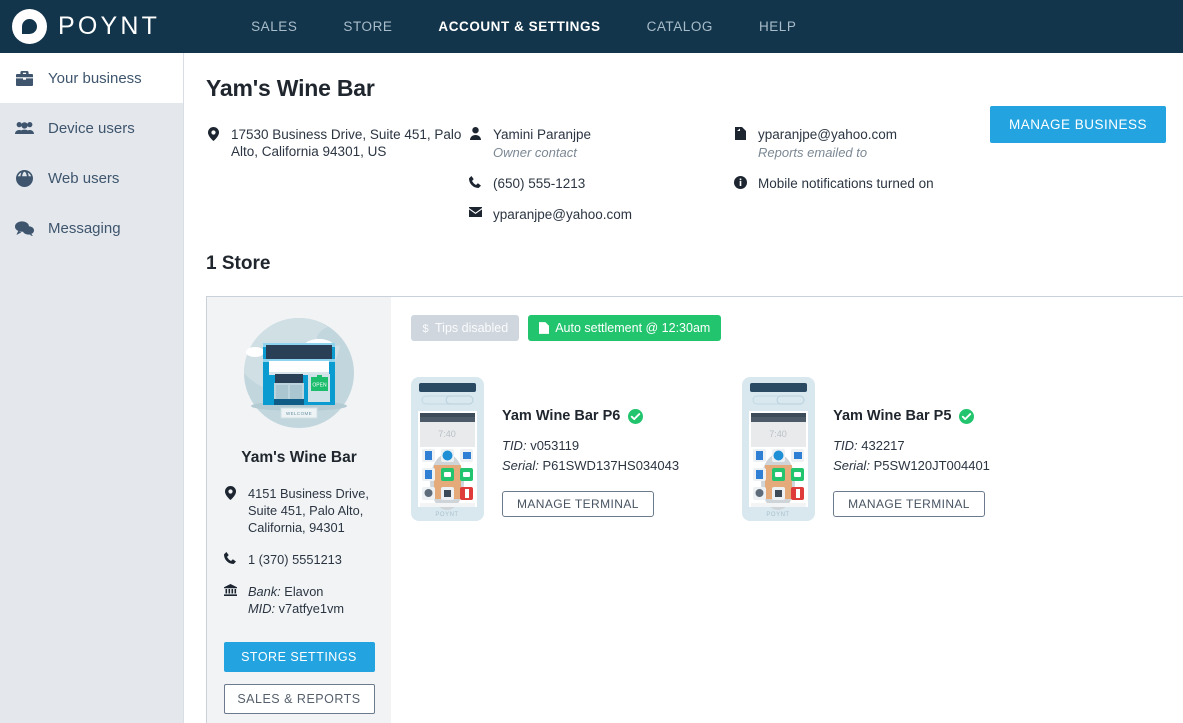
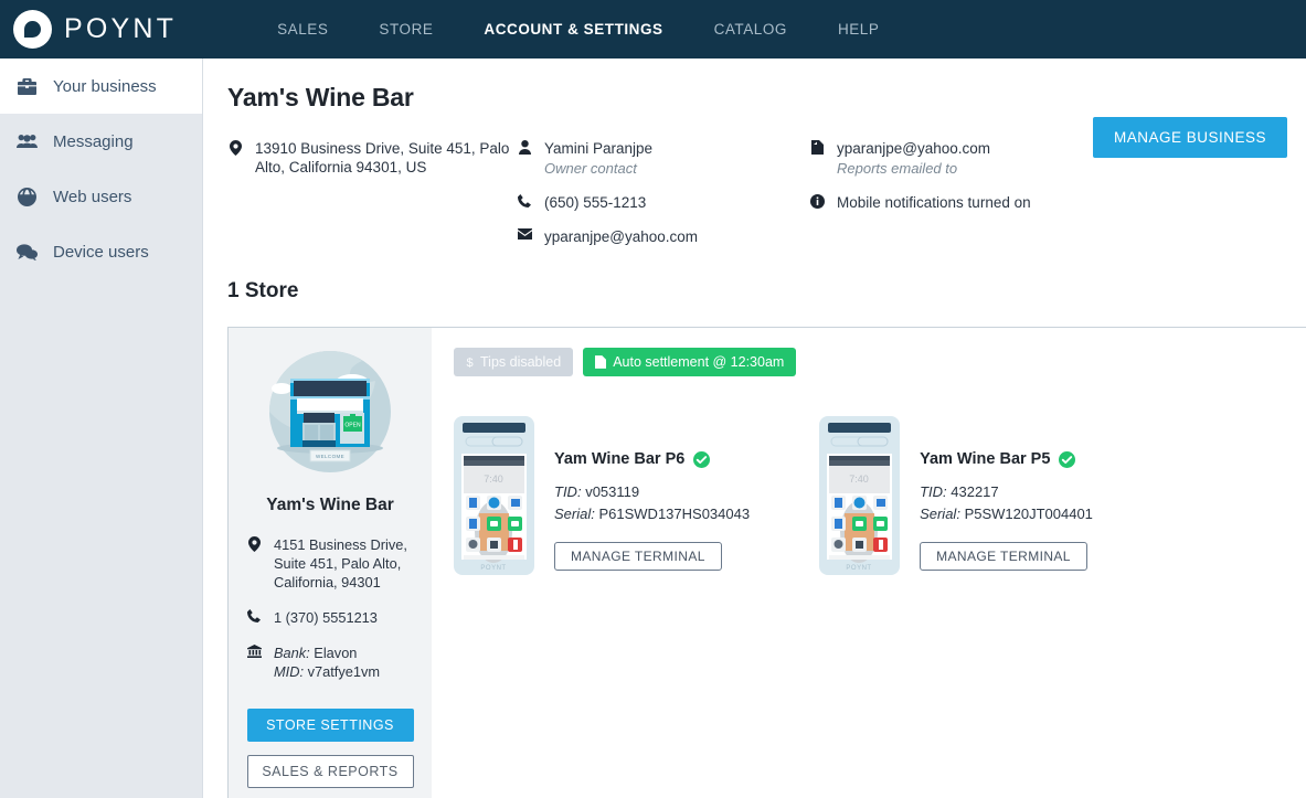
  POYNT
  SALES
  STORE
  ACCOUNT & SETTINGS
  CATALOG
  HELP
  Your business
- Device users
+ Messaging
  Web users
- Messaging
+ Device users
  Yam's Wine Bar
- 17530 Business Drive, Suite 451, Palo Alto, California 94301, US
+ 13910 Business Drive, Suite 451, Palo Alto, California 94301, US
  Yamini Paranjpe
  Owner contact
  (650) 555-1213
  yparanjpe@yahoo.com
  yparanjpe@yahoo.com
  Reports emailed to
  Mobile notifications turned on
  MANAGE BUSINESS
  1 Store
  Yam's Wine Bar
  4151 Business Drive, Suite 451, Palo Alto, California, 94301
  1 (370) 5551213
  Bank: Elavon
  MID: v7atfye1vm
  STORE SETTINGS
  SALES & REPORTS
  $
  Tips disabled
  Auto settlement @ 12:30am
  7:40
  Yam Wine Bar P6
  TID: v053119
  Serial: P61SWD137HS034043
  MANAGE TERMINAL
  7:40
  Yam Wine Bar P5
  TID: 432217
  Serial: P5SW120JT004401
  MANAGE TERMINAL
